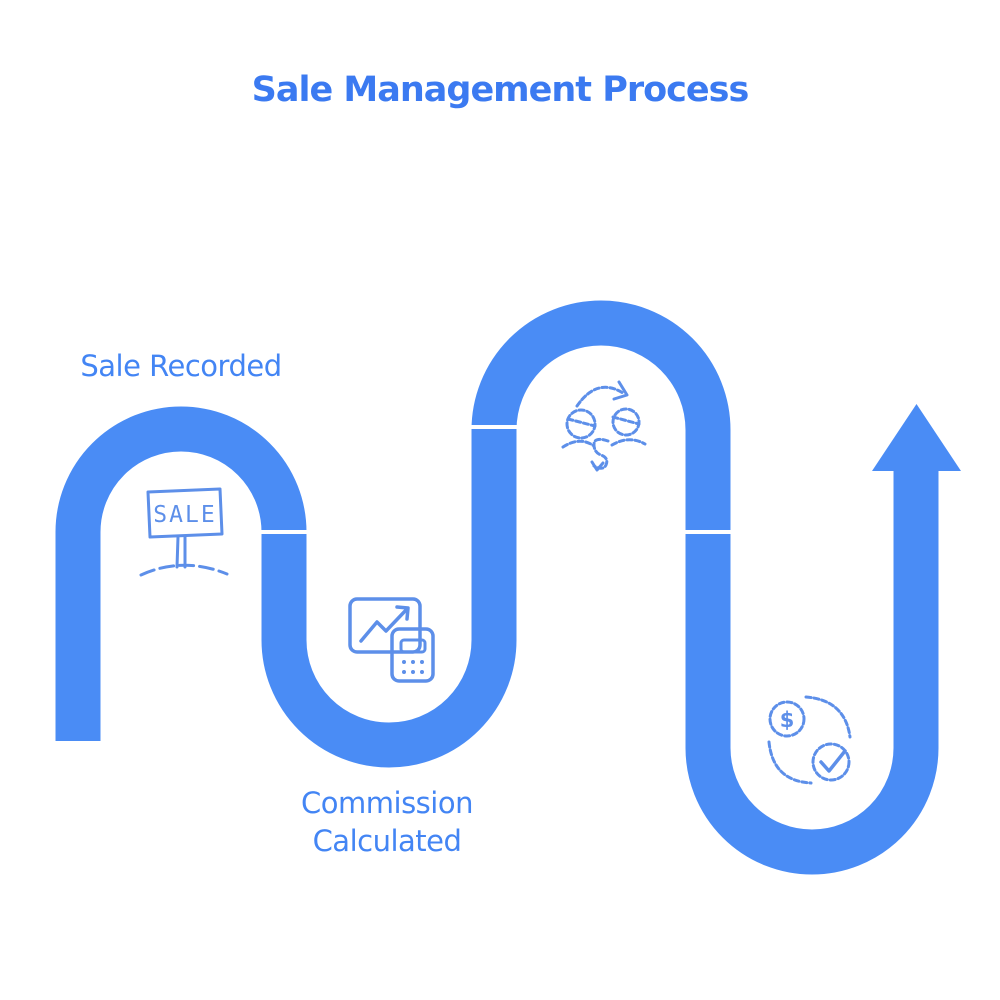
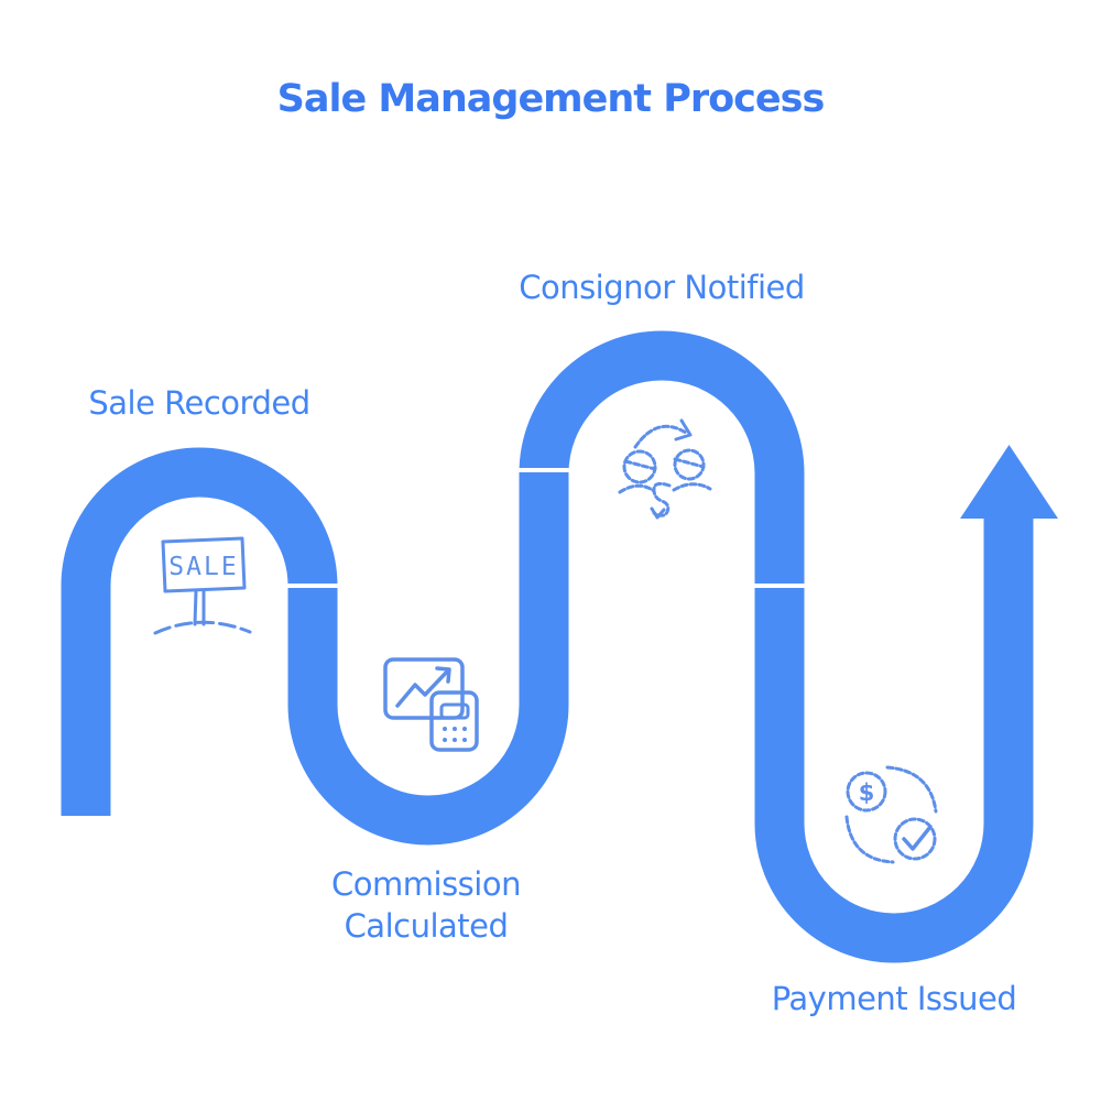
  SALE
  $
  Sale Management Process
  Sale Recorded
  Commission Calculated
+ Consignor Notified
+ Payment Issued
